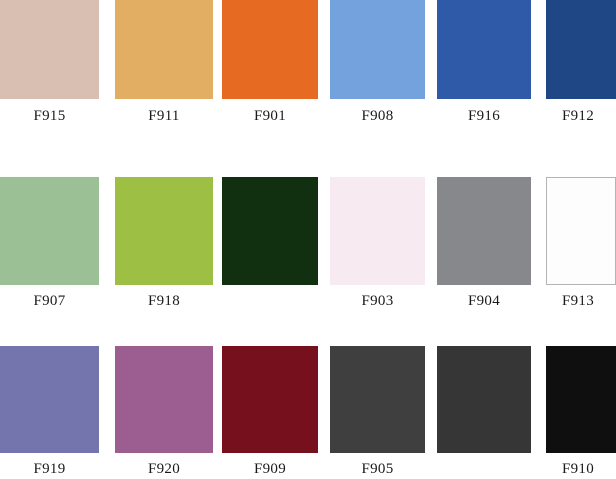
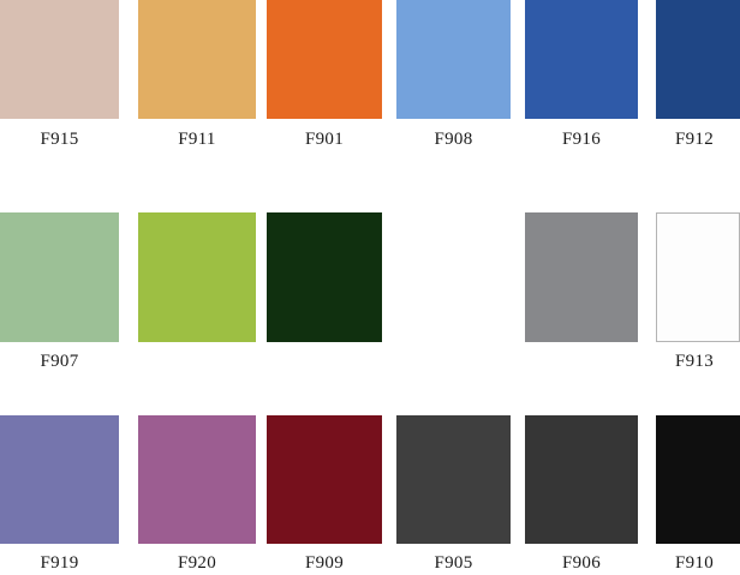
  F915
  F911
  F901
  F908
  F916
  F912
  F907
- F918
- F903
- F904
  F913
  F919
  F920
  F909
  F905
+ F906
  F910
